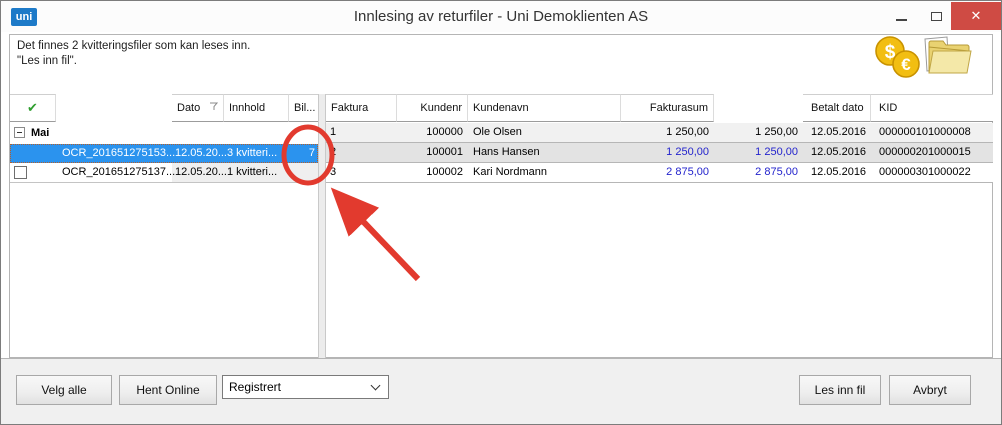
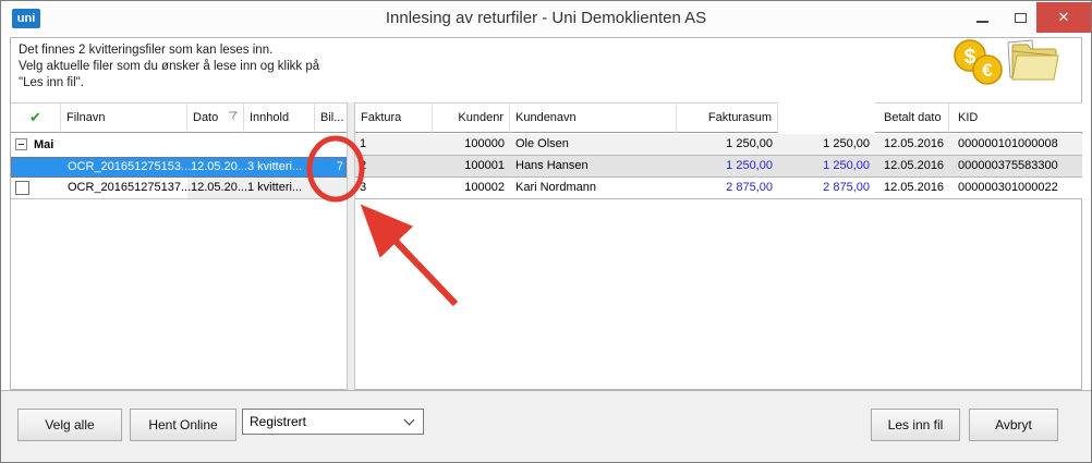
  uni
  Innlesing av returfiler - Uni Demoklienten AS
  ✕
  Det finnes 2 kvitteringsfiler som kan leses inn.
+ Velg aktuelle filer som du ønsker å lese inn og klikk på
  "Les inn fil".
  $
  €
  ✔
+ Filnavn
  Dato
  Innhold
  Bil...
  Mai
  OCR_201651275153...
  12.05.20...
  3 kvitteri...
  7
  OCR_201651275137...
  12.05.20...
  1 kvitteri...
  Faktura
  Kundenr
  Kundenavn
  Fakturasum
  Betalt dato
  KID
  1
  100000
  Ole Olsen
  1 250,00
  1 250,00
  12.05.2016
  000000101000008
  100001
  Hans Hansen
  1 250,00
  1 250,00
  12.05.2016
- 000000201000015
+ 000000375583300
  3
  100002
  Kari Nordmann
  2 875,00
  2 875,00
  12.05.2016
  000000301000022
  Velg alle
  Hent Online
  Registrert
  Les inn fil
  Avbryt
